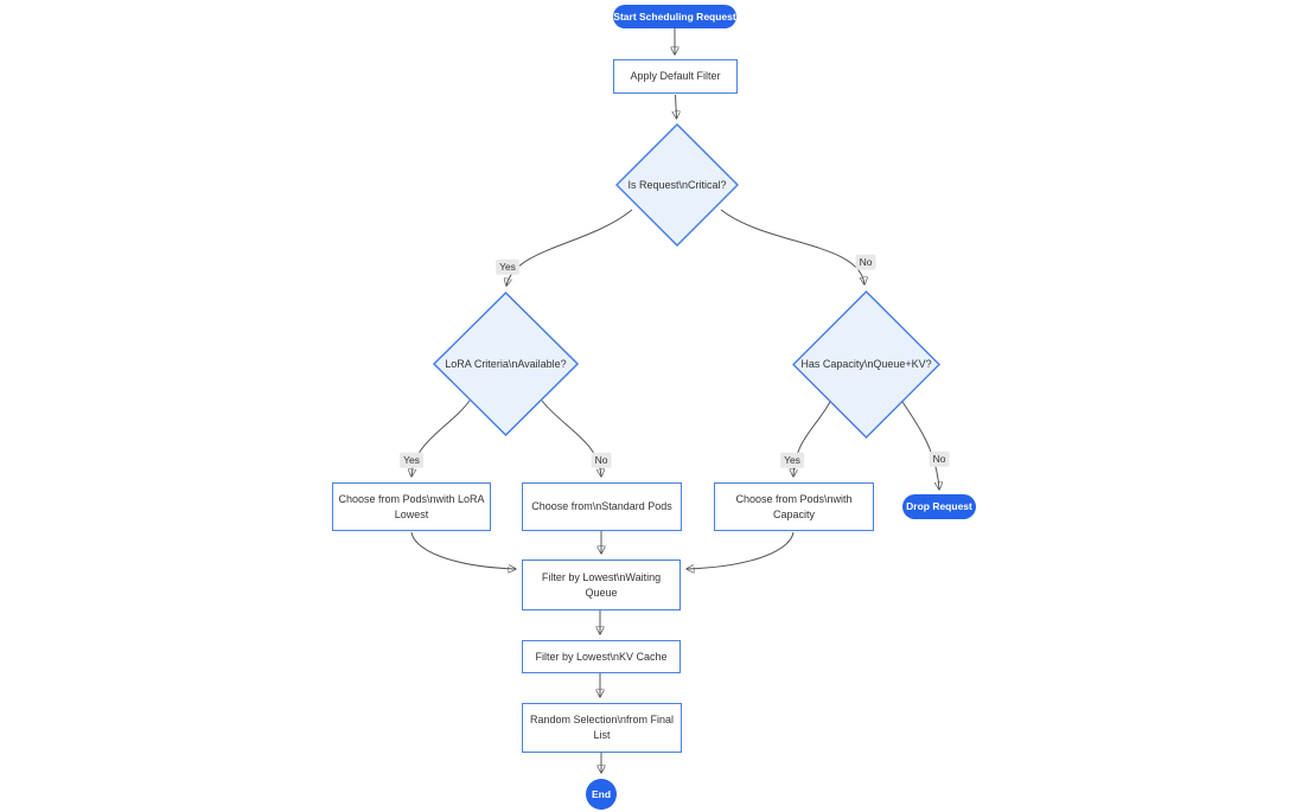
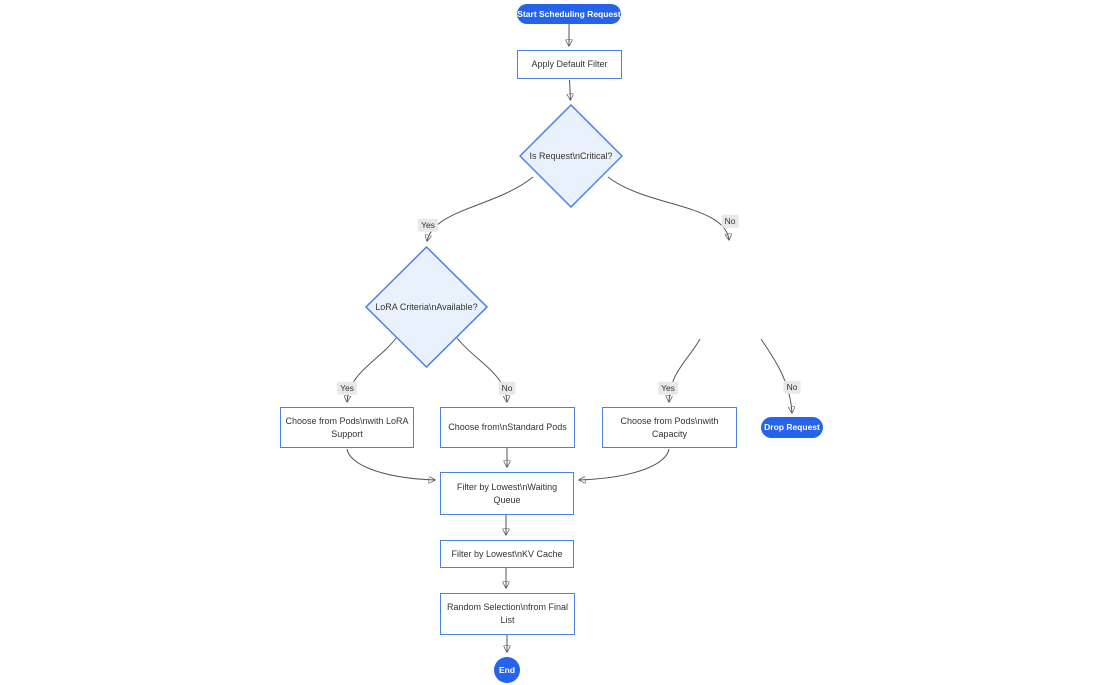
  Start Scheduling Request
  Apply Default Filter
  Is Request\nCritical?
  LoRA Criteria\nAvailable?
- Has Capacity\nQueue+KV?
- Choose from Pods\nwith LoRA Lowest
+ Choose from Pods\nwith LoRA Support
  Choose from\nStandard Pods
  Choose from Pods\nwith Capacity
  Drop Request
  Filter by Lowest\nWaiting Queue
  Filter by Lowest\nKV Cache
  Random Selection\nfrom Final List
  End
  Yes
  No
  Yes
  No
  Yes
  No
